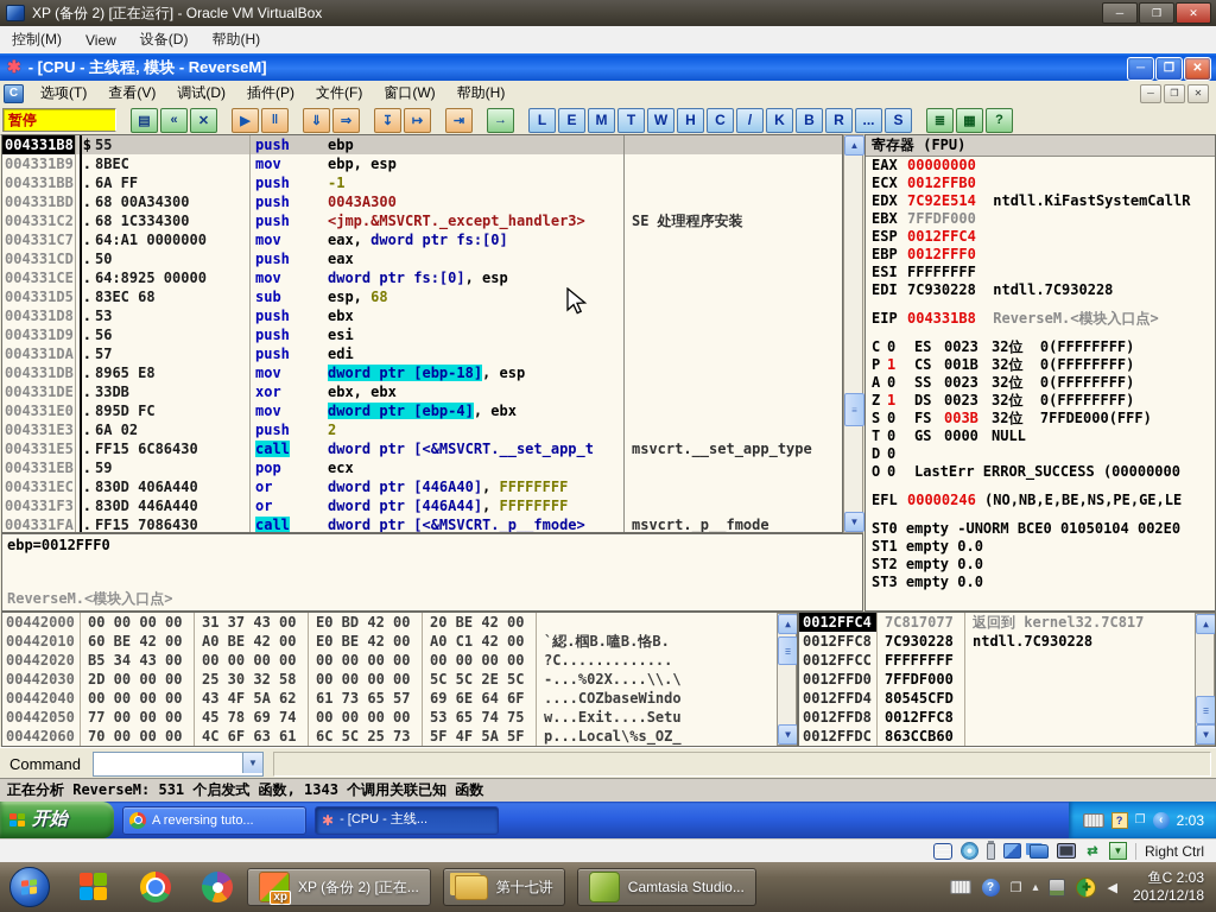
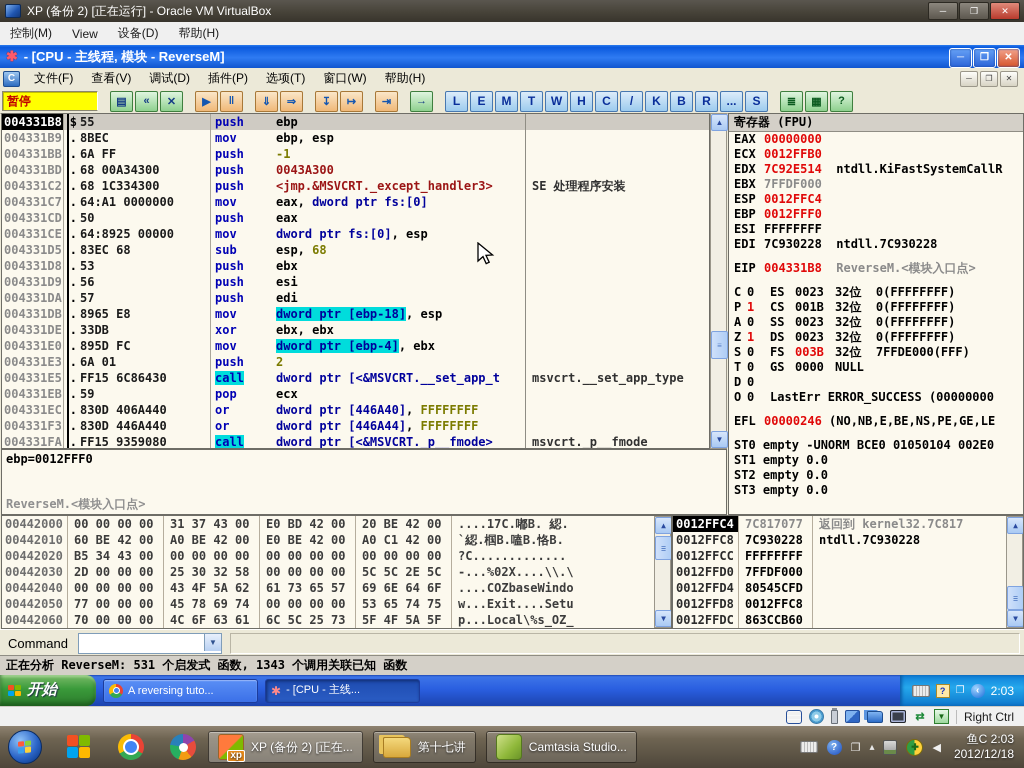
  XP (备份 2) [正在运行] - Oracle VM VirtualBox
  ─
  ❐
  ✕
  控制(M)
  View
  设备(D)
  帮助(H)
  ✱
  - [CPU - 主线程, 模块 - ReverseM]
  ─
  ❐
  ✕
  C
- 选项(T)
+ 文件(F)
  查看(V)
  调试(D)
  插件(P)
- 文件(F)
+ 选项(T)
  窗口(W)
  帮助(H)
  ─
  ❐
  ✕
  暂停
  ▤
  «
  ✕
  ▶
  ‖
  ⇓
  ⇒
  ↧
  ↦
  ⇥
  →
  L
  E
  M
  T
  W
  H
  C
  /
  K
  B
  R
  ...
  S
  ≣
  ▦
  ?
  004331B8
  $
  55
  push
  ebp
  004331B9
  .
  8BEC
  mov
  ebp, esp
  004331BB
  .
  6A FF
  push
  -1
  004331BD
  .
  68 00A34300
  push
  0043A300
  004331C2
  .
  68 1C334300
  push
  <jmp.&MSVCRT._except_handler3>
  SE 处理程序安装
  004331C7
  .
  64:A1 0000000
  mov
  eax, dword ptr fs:[0]
  004331CD
  .
  50
  push
  eax
  004331CE
  .
  64:8925 00000
  mov
  dword ptr fs:[0], esp
  004331D5
  .
  83EC 68
  sub
  esp, 68
  004331D8
  .
  53
  push
  ebx
  004331D9
  .
  56
  push
  esi
  004331DA
  .
  57
  push
  edi
  004331DB
  .
  8965 E8
  mov
  dword ptr [ebp-18], esp
  004331DE
  .
  33DB
  xor
  ebx, ebx
  004331E0
  .
  895D FC
  mov
  dword ptr [ebp-4], ebx
  004331E3
  .
- 6A 02
+ 6A 01
  push
  2
  004331E5
  .
  FF15 6C86430
  call
  dword ptr [<&MSVCRT.__set_app_t
  msvcrt.__set_app_type
  004331EB
  .
  59
  pop
  ecx
  004331EC
  .
  830D 406A440
  or
  dword ptr [446A40], FFFFFFFF
  004331F3
  .
  830D 446A440
  or
  dword ptr [446A44], FFFFFFFF
  004331FA
  .
- FF15 7086430
+ FF15 9359080
  call
  dword ptr [<&MSVCRT._p__fmode>
  msvcrt._p__fmode
  ▲
  ≡
  ▼
  寄存器 (FPU)
  EAX 00000000
  ECX 0012FFB0
  EDX 7C92E514 ntdll.KiFastSystemCallR
  EBX 7FFDF000
  ESP 0012FFC4
  EBP 0012FFF0
  ESI FFFFFFFF
  EDI 7C930228 ntdll.7C930228
  EIP 004331B8 ReverseM.<模块入口点>
  C 0 ES 0023 32位 0(FFFFFFFF)
  P 1 CS 001B 32位 0(FFFFFFFF)
  A 0 SS 0023 32位 0(FFFFFFFF)
  Z 1 DS 0023 32位 0(FFFFFFFF)
  S 0 FS 003B 32位 7FFDE000(FFF)
  T 0 GS 0000 NULL
  D 0
  O 0 LastErr ERROR_SUCCESS (00000000
  EFL 00000246 (NO,NB,E,BE,NS,PE,GE,LE
  ST0 empty -UNORM BCE0 01050104 002E0
  ST1 empty 0.0
  ST2 empty 0.0
  ST3 empty 0.0
  ebp=0012FFF0
  ReverseM.<模块入口点>
  00442000
  00 00 00 00
  31 37 43 00
  E0 BD 42 00
  20 BE 42 00
+ ....17C.嘟B. 綛.
  00442010
  60 BE 42 00
  A0 BE 42 00
  E0 BE 42 00
  A0 C1 42 00
  `綛.椢B.嗑B.恪B.
  00442020
  B5 34 43 00
  00 00 00 00
  00 00 00 00
  00 00 00 00
  ?C.............
  00442030
  2D 00 00 00
  25 30 32 58
  00 00 00 00
  5C 5C 2E 5C
  -...%02X....\\.\
  00442040
  00 00 00 00
  43 4F 5A 62
  61 73 65 57
  69 6E 64 6F
  ....COZbaseWindo
  00442050
  77 00 00 00
  45 78 69 74
  00 00 00 00
  53 65 74 75
  w...Exit....Setu
  00442060
  70 00 00 00
  4C 6F 63 61
  6C 5C 25 73
  5F 4F 5A 5F
  p...Local\%s_OZ_
  ▲
  ≡
  ▼
  0012FFC4
  7C817077
  返回到 kernel32.7C817
  0012FFC8
  7C930228
  ntdll.7C930228
  0012FFCC
  FFFFFFFF
  0012FFD0
  7FFDF000
  0012FFD4
  80545CFD
  0012FFD8
  0012FFC8
  0012FFDC
  863CCB60
  ▲
  ≡
  ▼
  Command
  ▼
  正在分析 ReverseM: 531 个启发式 函数, 1343 个调用关联已知 函数
  开始
  A reversing tuto...
  ✱
  - [CPU - 主线...
  ?
  ❐
  ‹
  2:03
  ⇄
  ▼
  Right Ctrl
  xp
  XP (备份 2) [正在...
  第十七讲
  Camtasia Studio...
  ?
  ❐
  ▴
  ✚
  ◀
  鱼C 2:03
  2012/12/18
